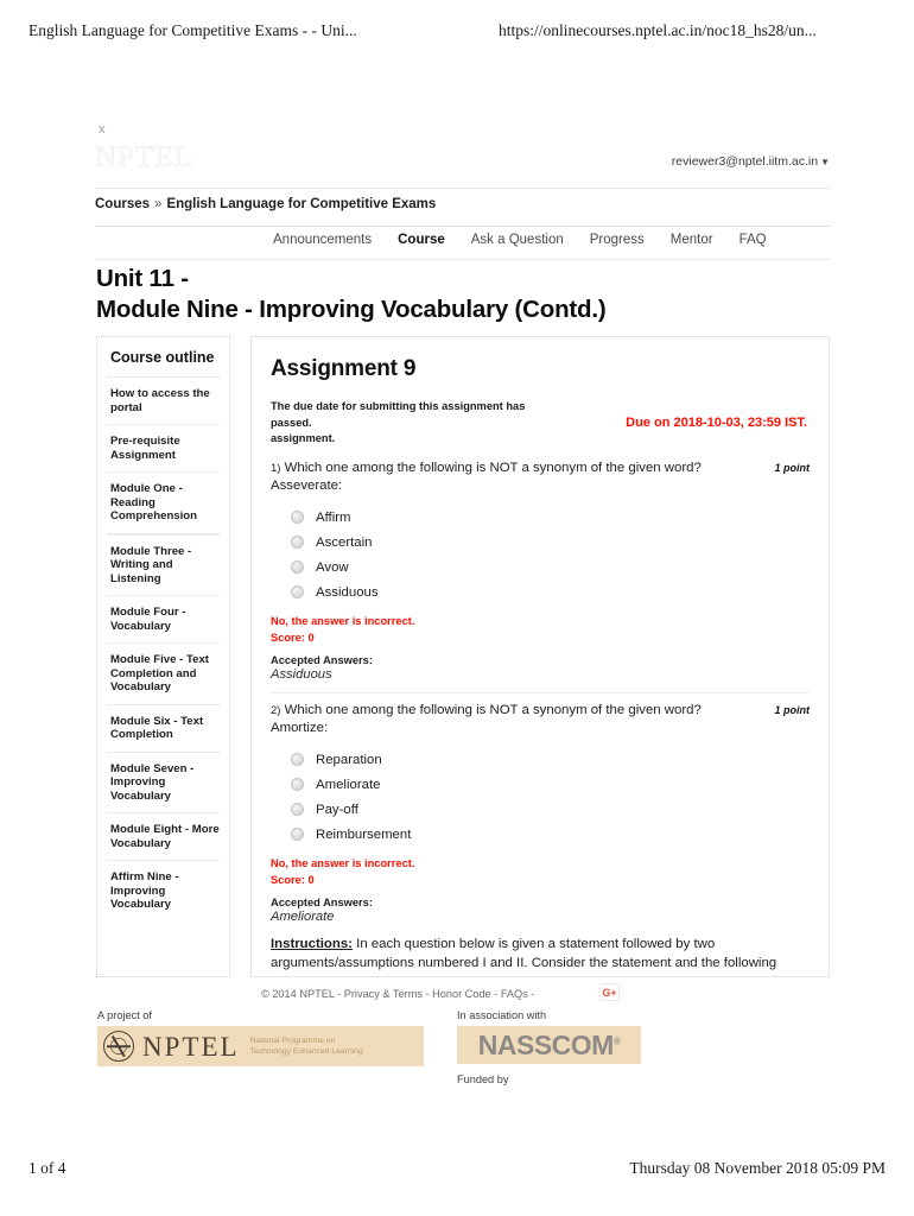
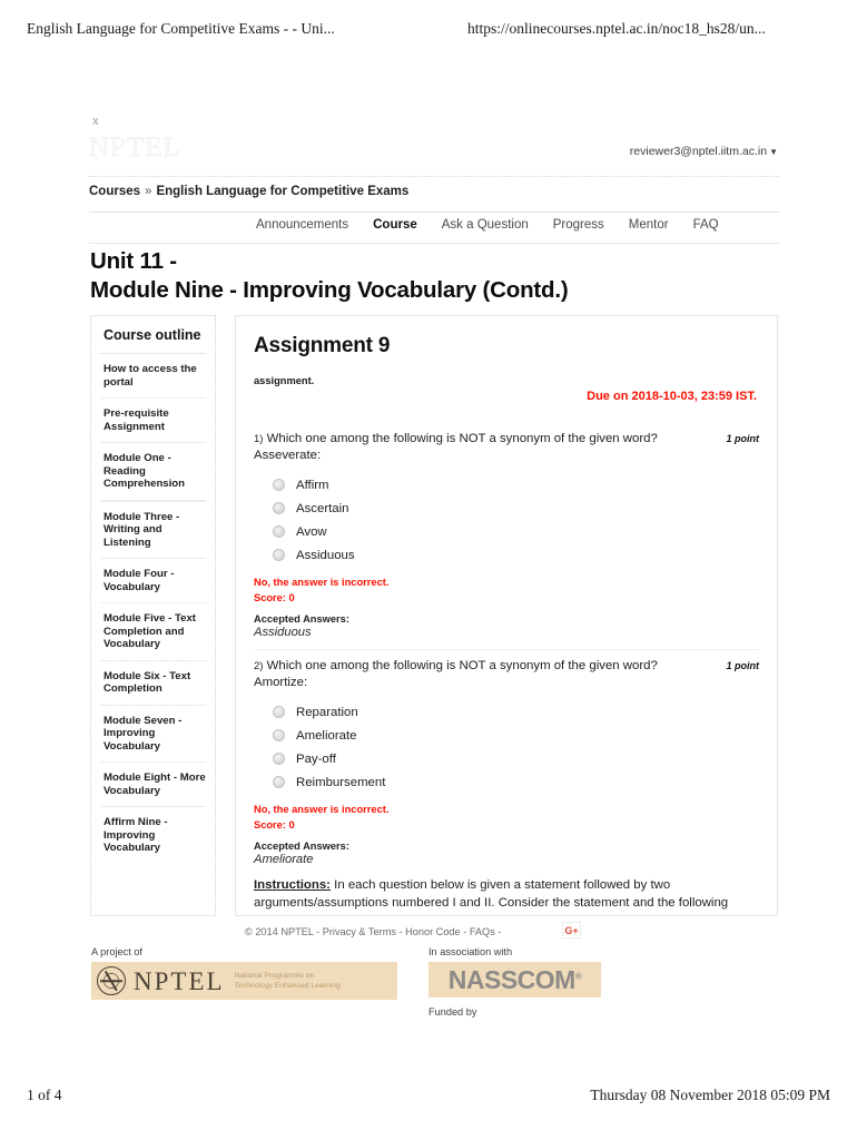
  English Language for Competitive Exams - - Uni...
  https://onlinecourses.nptel.ac.in/noc18_hs28/un...
  x
  reviewer3@nptel.iitm.ac.in ▼
  Courses » English Language for Competitive Exams
  Announcements Course Ask a Question Progress Mentor FAQ
  Unit 11 -
  Module Nine - Improving Vocabulary (Contd.)
  Course outline
  How to access the portal
  Pre-requisite Assignment
  Module One - Reading Comprehension
  Module Three - Writing and Listening
  Module Four - Vocabulary
  Module Five - Text Completion and Vocabulary
  Module Six - Text Completion
  Module Seven - Improving Vocabulary
  Module Eight - More Vocabulary
  Affirm Nine - Improving Vocabulary
  Assignment 9
- The due date for submitting this assignment has passed.
  assignment.
  Due on 2018-10-03, 23:59 IST.
  1) Which one among the following is NOT a synonym of the given word?
  1 point
  Asseverate:
  Affirm
  Ascertain
  Avow
  Assiduous
  No, the answer is incorrect.
  Score: 0
  Accepted Answers:
  Assiduous
  2) Which one among the following is NOT a synonym of the given word?
  1 point
  Amortize:
  Reparation
  Ameliorate
  Pay-off
  Reimbursement
  No, the answer is incorrect.
  Score: 0
  Accepted Answers:
  Ameliorate
  Instructions: In each question below is given a statement followed by two arguments/assumptions numbered I and II. Consider the statement and the following
  © 2014 NPTEL - Privacy & Terms - Honor Code - FAQs -
  G+
  A project of
  In association with
  Funded by
  NPTEL
  NASSCOM®
  1 of 4
  Thursday 08 November 2018 05:09 PM
